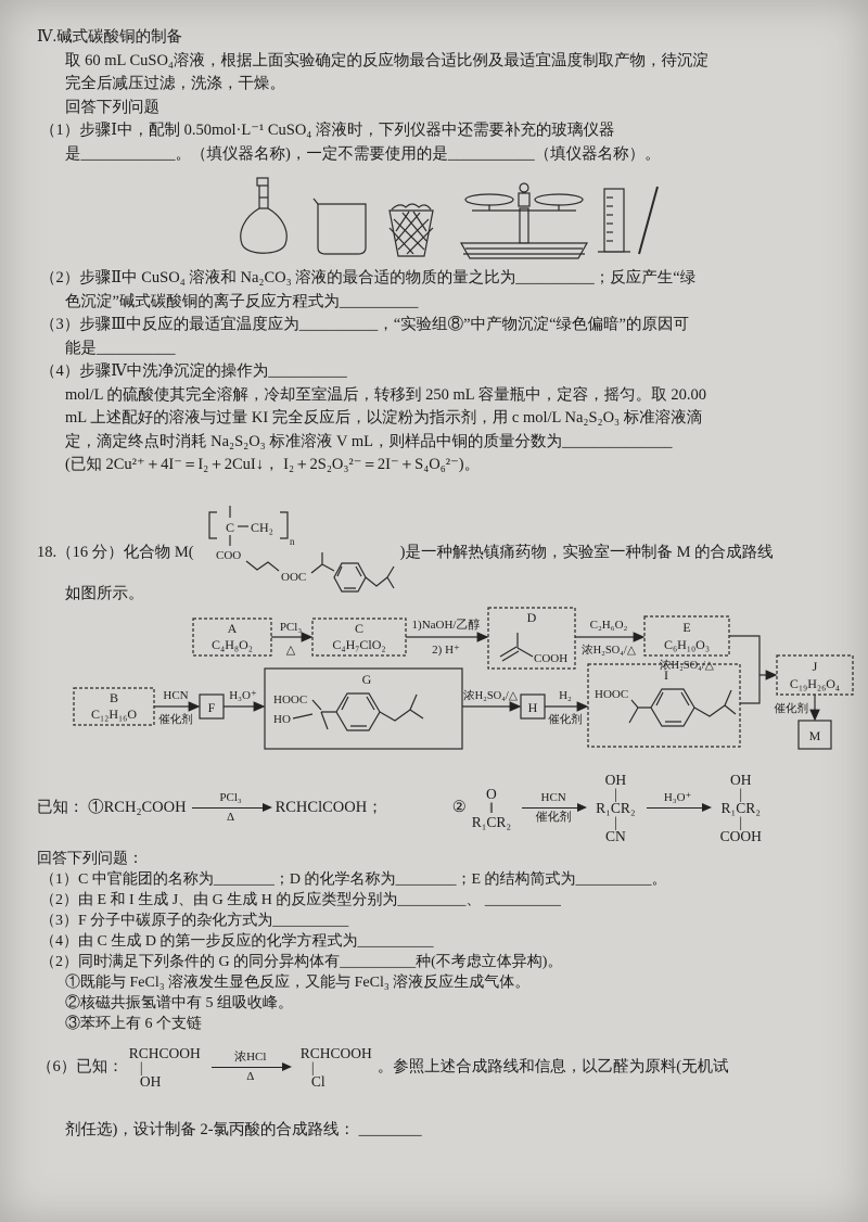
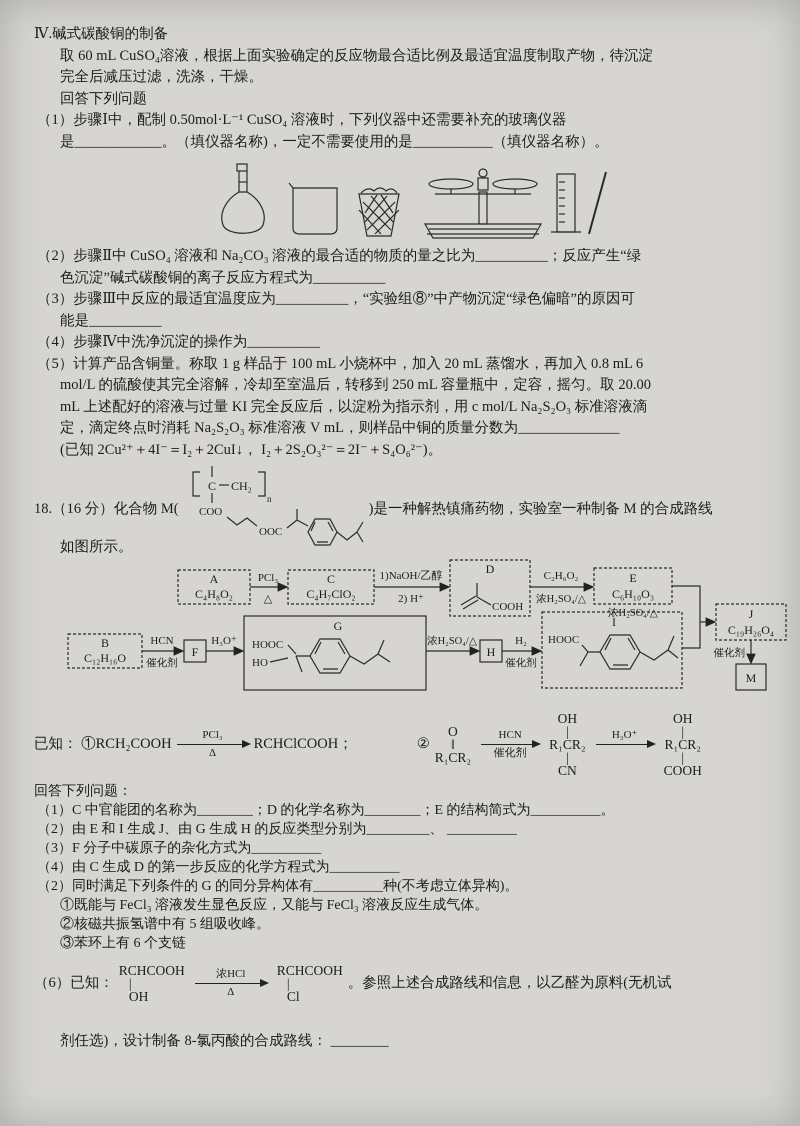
  Ⅳ.碱式碳酸铜的制备
  取 60 mL CuSO₄溶液，根据上面实验确定的反应物最合适比例及最适宜温度制取产物，待沉淀
  完全后减压过滤，洗涤，干燥。
  回答下列问题
  （1）步骤Ⅰ中，配制 0.50mol·L⁻¹ CuSO₄ 溶液时，下列仪器中还需要补充的玻璃仪器
  是____________。（填仪器名称)，一定不需要使用的是___________（填仪器名称）。
  （2）步骤Ⅱ中 CuSO₄ 溶液和 Na₂CO₃ 溶液的最合适的物质的量之比为__________；反应产生“绿
  色沉淀”碱式碳酸铜的离子反应方程式为__________
  （3）步骤Ⅲ中反应的最适宜温度应为__________，“实验组⑧”中产物沉淀“绿色偏暗”的原因可
  能是__________
  （4）步骤Ⅳ中洗净沉淀的操作为__________
+ （5）计算产品含铜量。称取 1 g 样品于 100 mL 小烧杯中，加入 20 mL 蒸馏水，再加入 0.8 mL 6
  mol/L 的硫酸使其完全溶解，冷却至室温后，转移到 250 mL 容量瓶中，定容，摇匀。取 20.00
  mL 上述配好的溶液与过量 KI 完全反应后，以淀粉为指示剂，用 c mol/L Na₂S₂O₃ 标准溶液滴
  定，滴定终点时消耗 Na₂S₂O₃ 标准溶液 V mL，则样品中铜的质量分数为______________
  (已知 2Cu²⁺＋4I⁻＝I₂＋2CuI↓， I₂＋2S₂O₃²⁻＝2I⁻＋S₄O₆²⁻)。
  18.（16 分）化合物 M(
  C
  CH₂
  n
  COO
  OOC
  )是一种解热镇痛药物，实验室一种制备 M 的合成路线
  如图所示。
  A
  C₄H₈O₂
  PCl₃
  △
  C
  C₄H₇ClO₂
  1)NaOH/乙醇
  2) H⁺
  D
  COOH
  C₂H₆O₂
  浓H₂SO₄/△
  E
  C₆H₁₀O₃
  浓H₂SO₄/△
  J
  C₁₉H₂₆O₄
  催化剂
  M
  B
  C₁₂H₁₆O
  HCN
  催化剂
  F
  H₃O⁺
  G
  HOOC
  HO
  浓H₂SO₄/△
  H
  H₂
  催化剂
  I
  HOOC
  已知： ①RCH₂COOH
  PCl₃
  Δ
  RCHClCOOH；
  ②
  O
  ‖
  R₁CR₂
  HCN
  催化剂
  OH
  |
  R₁CR₂
  |
  CN
  H₃O⁺
  OH
  |
  R₁CR₂
  |
  COOH
  回答下列问题：
  （1）C 中官能团的名称为________；D 的化学名称为________；E 的结构简式为__________。
  （2）由 E 和 I 生成 J、由 G 生成 H 的反应类型分别为_________、 __________
  （3）F 分子中碳原子的杂化方式为__________
  （4）由 C 生成 D 的第一步反应的化学方程式为__________
  （2）同时满足下列条件的 G 的同分异构体有__________种(不考虑立体异构)。
  ①既能与 FeCl₃ 溶液发生显色反应，又能与 FeCl₃ 溶液反应生成气体。
  ②核磁共振氢谱中有 5 组吸收峰。
  ③苯环上有 6 个支链
  （6）已知：
  RCHCOOH
  |
  OH
  浓HCl
  Δ
  RCHCOOH
  |
  Cl
  。参照上述合成路线和信息，以乙醛为原料(无机试
- 剂任选)，设计制备 2-氯丙酸的合成路线： ________
+ 剂任选)，设计制备 8-氯丙酸的合成路线： ________
